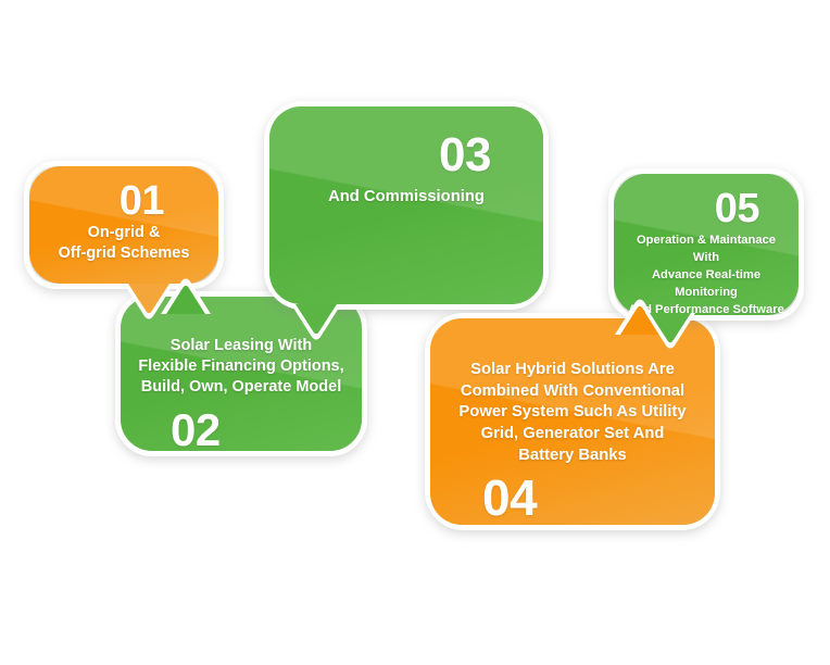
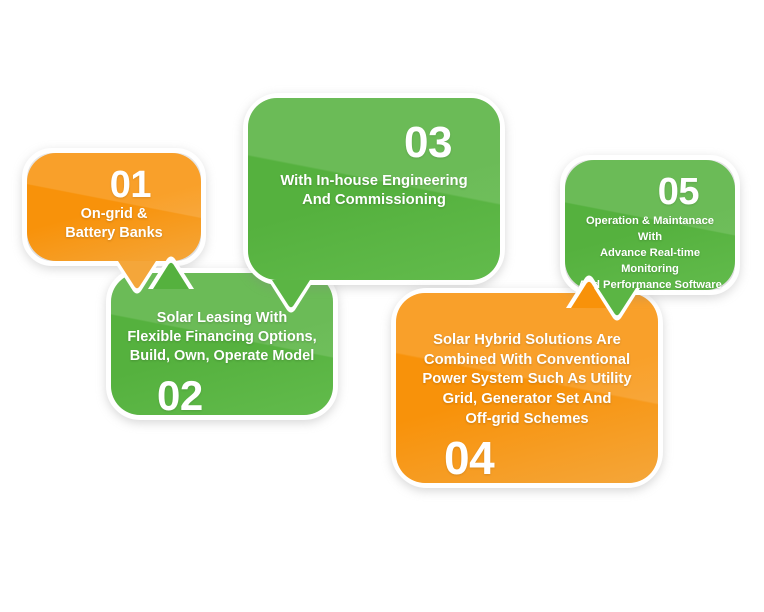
  01
  On-grid &
- Off-grid Schemes
+ Battery Banks
  Solar Leasing With
  Flexible Financing Options,
  Build, Own, Operate Model
  02
  03
+ With In-house Engineering
  And Commissioning
  Solar Hybrid Solutions Are
  Combined With Conventional
  Power System Such As Utility
  Grid, Generator Set And
- Battery Banks
+ Off-grid Schemes
  04
  05
  Operation & Maintanace With
  Advance Real-time Monitoring
  Performance Software
